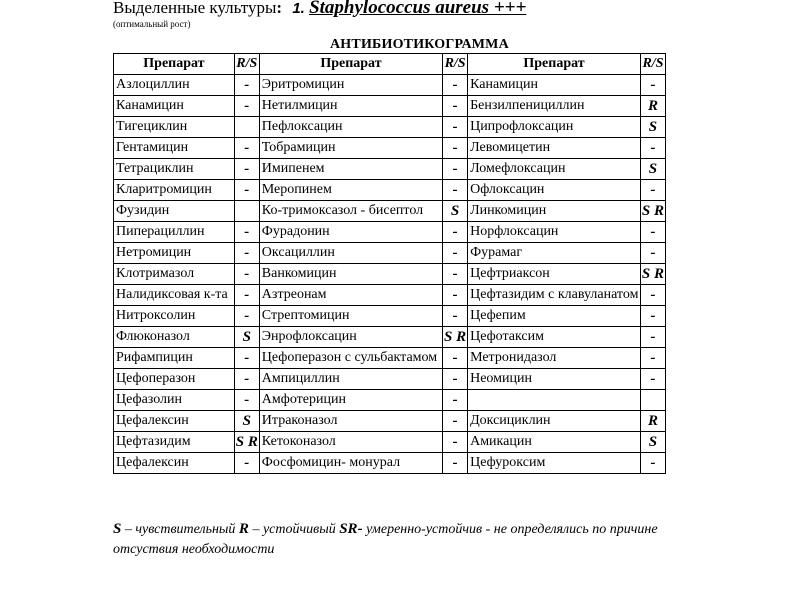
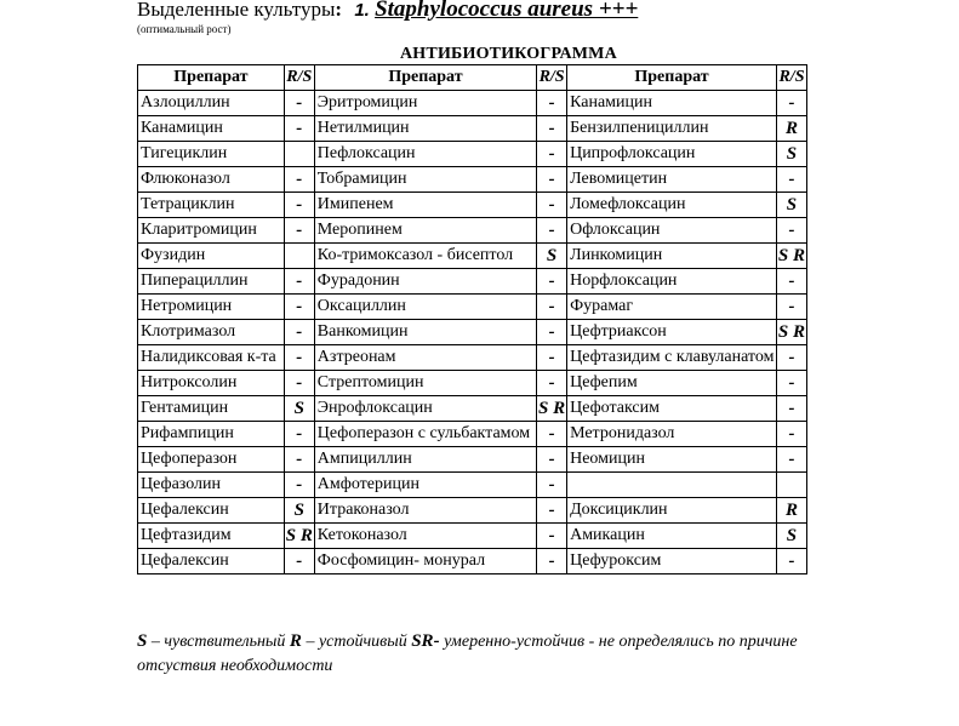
  Выделенные культуры: 1. Staphylococcus aureus +++
  (оптимальный рост)
  АНТИБИОТИКОГРАММА
  Препарат	R/S	Препарат	R/S	Препарат	R/S
  Азлоциллин	-	Эритромицин	-	Канамицин	-
  Канамицин	-	Нетилмицин	-	Бензилпенициллин	R
  Тигециклин		Пефлоксацин	-	Ципрофлоксацин	S
- Гентамицин	-	Тобрамицин	-	Левомицетин	-
+ Флюконазол	-	Тобрамицин	-	Левомицетин	-
  Тетрациклин	-	Имипенем	-	Ломефлоксацин	S
  Кларитромицин	-	Меропинем	-	Офлоксацин	-
  Фузидин		Ко-тримоксазол - бисептол	S	Линкомицин	S R
  Пиперациллин	-	Фурадонин	-	Норфлоксацин	-
  Нетромицин	-	Оксациллин	-	Фурамаг	-
  Клотримазол	-	Ванкомицин	-	Цефтриаксон	S R
  Налидиксовая к-та	-	Азтреонам	-	Цефтазидим с клавуланатом	-
  Нитроксолин	-	Стрептомицин	-	Цефепим	-
- Флюконазол	S	Энрофлоксацин	S R	Цефотаксим	-
+ Гентамицин	S	Энрофлоксацин	S R	Цефотаксим	-
  Рифампицин	-	Цефоперазон с сульбактамом	-	Метронидазол	-
  Цефоперазон	-	Ампициллин	-	Неомицин	-
  Цефазолин	-	Амфотерицин	-
  Цефалексин	S	Итраконазол	-	Доксициклин	R
  Цефтазидим	S R	Кетоконазол	-	Амикацин	S
  Цефалексин	-	Фосфомицин- монурал	-	Цефуроксим	-
  S – чувствительный R – устойчивый SR- умеренно-устойчив - не определялись по причине отсуствия необходимости
